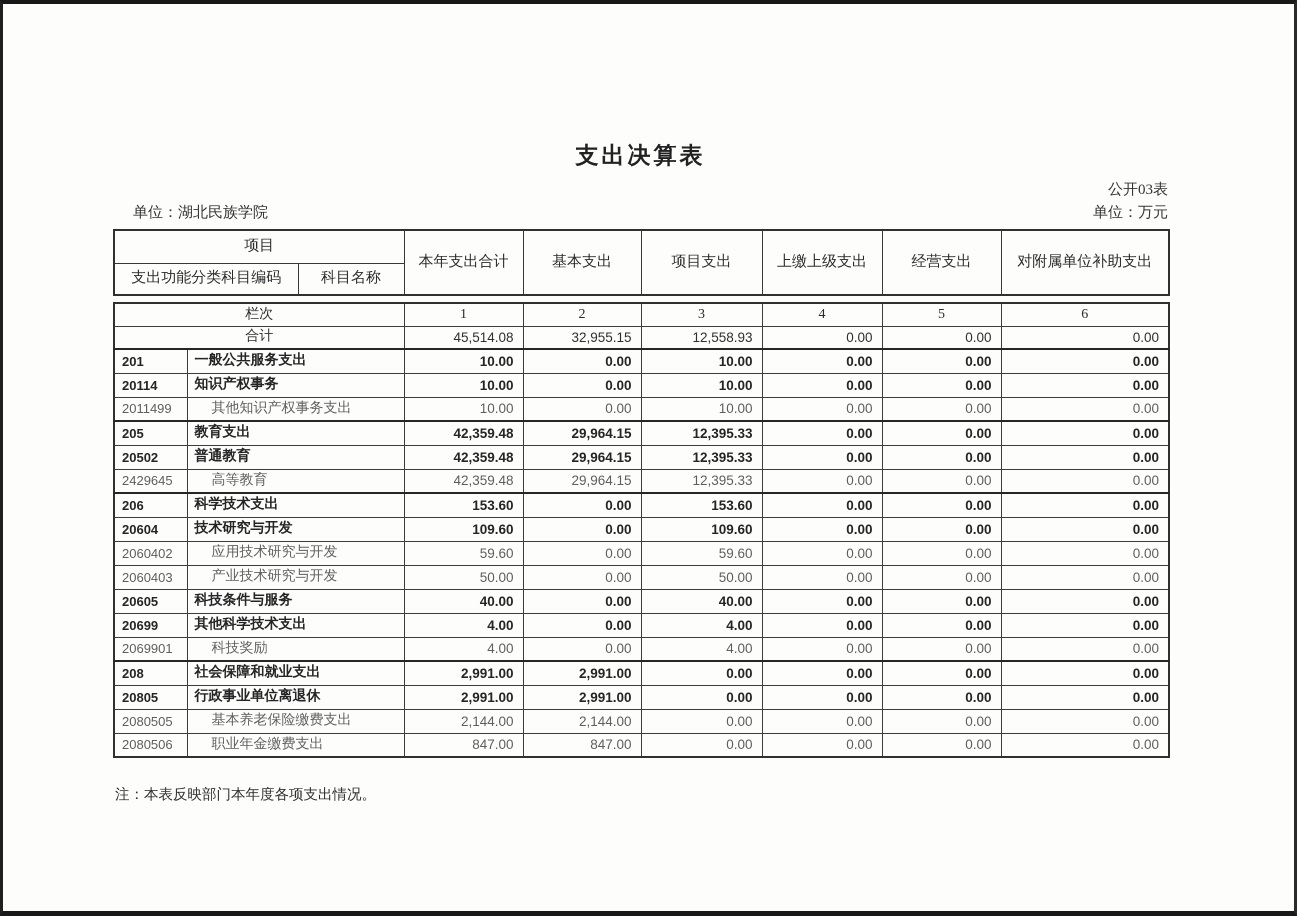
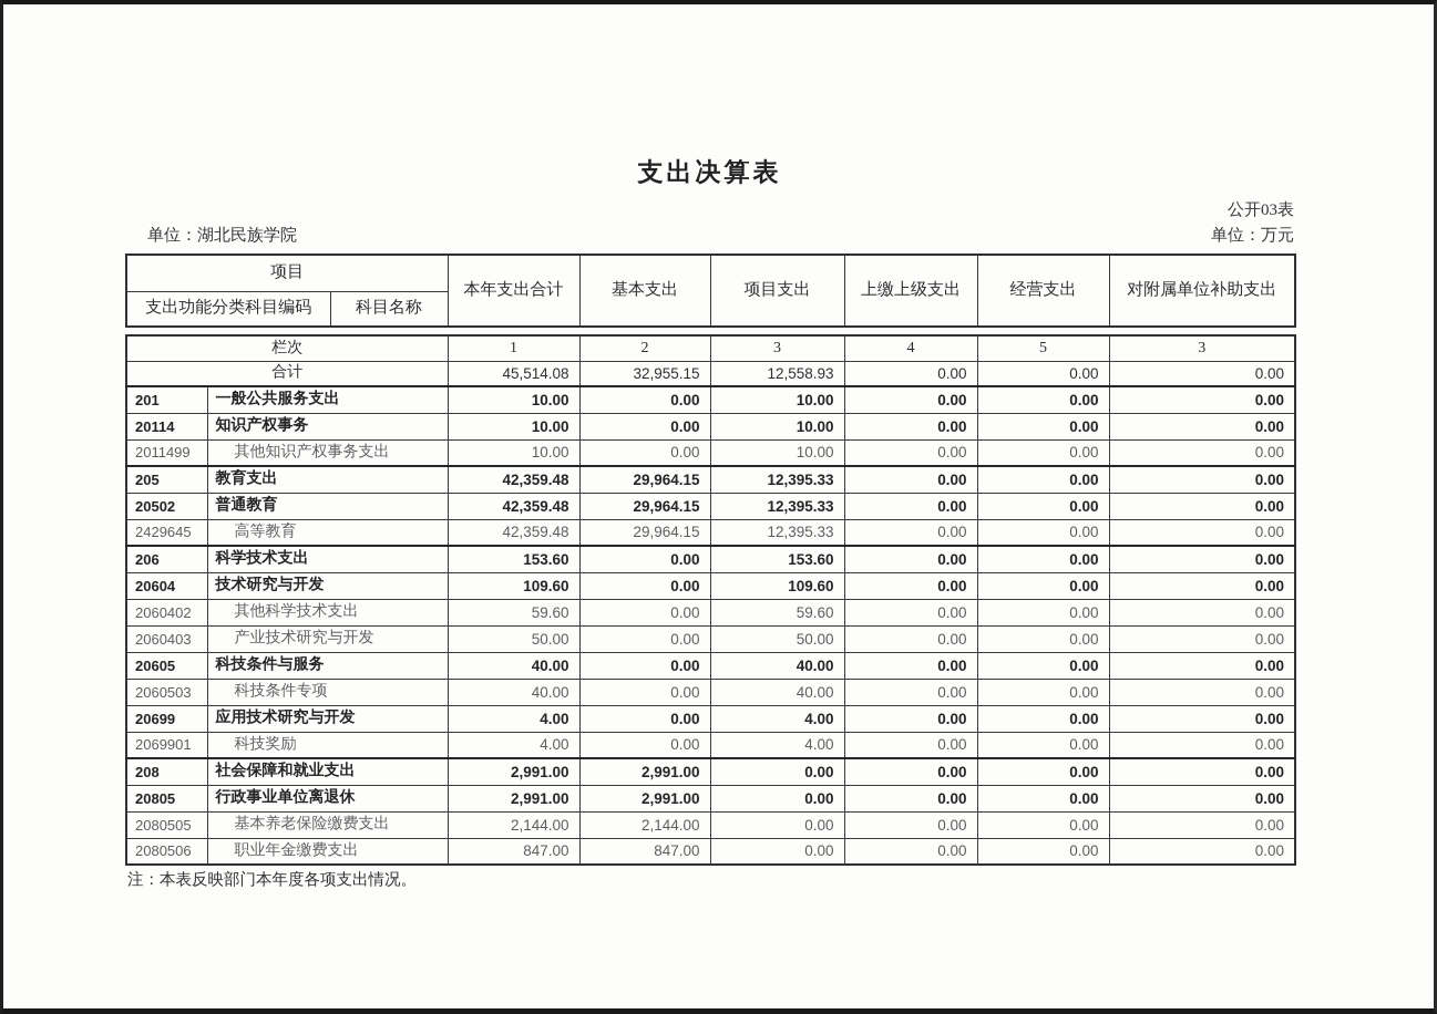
  支出决算表
  公开03表
  单位：湖北民族学院
  单位：万元
  项目	本年支出合计	基本支出	项目支出	上缴上级支出	经营支出	对附属单位补助支出
  支出功能分类科目编码	科目名称
- 栏次	1	2	3	4	5	6
+ 栏次	1	2	3	4	5	3
  合计	45,514.08	32,955.15	12,558.93	0.00	0.00	0.00
  201	一般公共服务支出	10.00	0.00	10.00	0.00	0.00	0.00
  20114	知识产权事务	10.00	0.00	10.00	0.00	0.00	0.00
  2011499	其他知识产权事务支出	10.00	0.00	10.00	0.00	0.00	0.00
  205	教育支出	42,359.48	29,964.15	12,395.33	0.00	0.00	0.00
  20502	普通教育	42,359.48	29,964.15	12,395.33	0.00	0.00	0.00
  2429645	高等教育	42,359.48	29,964.15	12,395.33	0.00	0.00	0.00
  206	科学技术支出	153.60	0.00	153.60	0.00	0.00	0.00
  20604	技术研究与开发	109.60	0.00	109.60	0.00	0.00	0.00
- 2060402	应用技术研究与开发	59.60	0.00	59.60	0.00	0.00	0.00
+ 2060402	其他科学技术支出	59.60	0.00	59.60	0.00	0.00	0.00
  2060403	产业技术研究与开发	50.00	0.00	50.00	0.00	0.00	0.00
  20605	科技条件与服务	40.00	0.00	40.00	0.00	0.00	0.00
+ 2060503	科技条件专项	40.00	0.00	40.00	0.00	0.00	0.00
- 20699	其他科学技术支出	4.00	0.00	4.00	0.00	0.00	0.00
+ 20699	应用技术研究与开发	4.00	0.00	4.00	0.00	0.00	0.00
  2069901	科技奖励	4.00	0.00	4.00	0.00	0.00	0.00
  208	社会保障和就业支出	2,991.00	2,991.00	0.00	0.00	0.00	0.00
  20805	行政事业单位离退休	2,991.00	2,991.00	0.00	0.00	0.00	0.00
  2080505	基本养老保险缴费支出	2,144.00	2,144.00	0.00	0.00	0.00	0.00
  2080506	职业年金缴费支出	847.00	847.00	0.00	0.00	0.00	0.00
  注：本表反映部门本年度各项支出情况。
